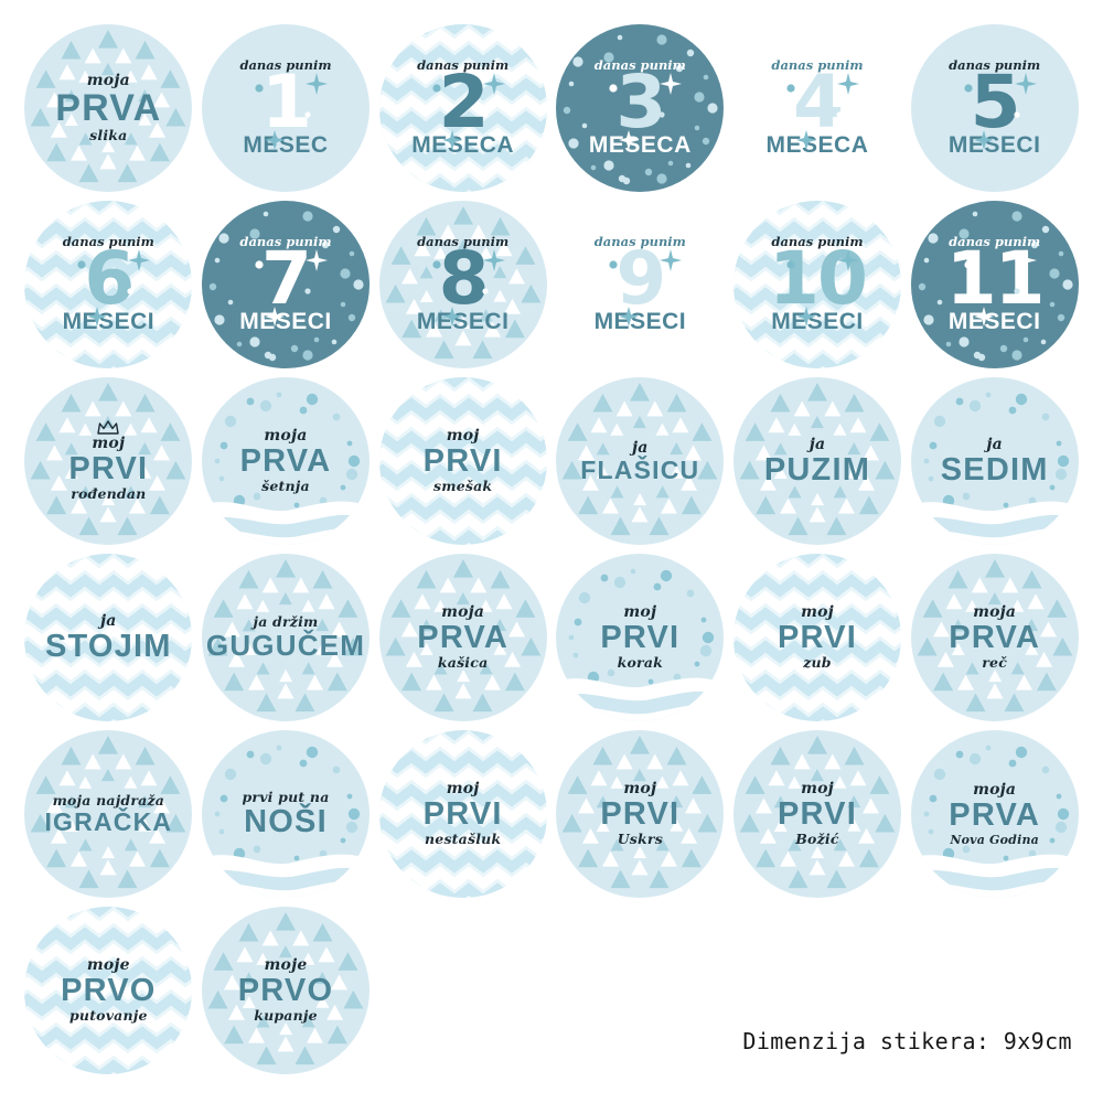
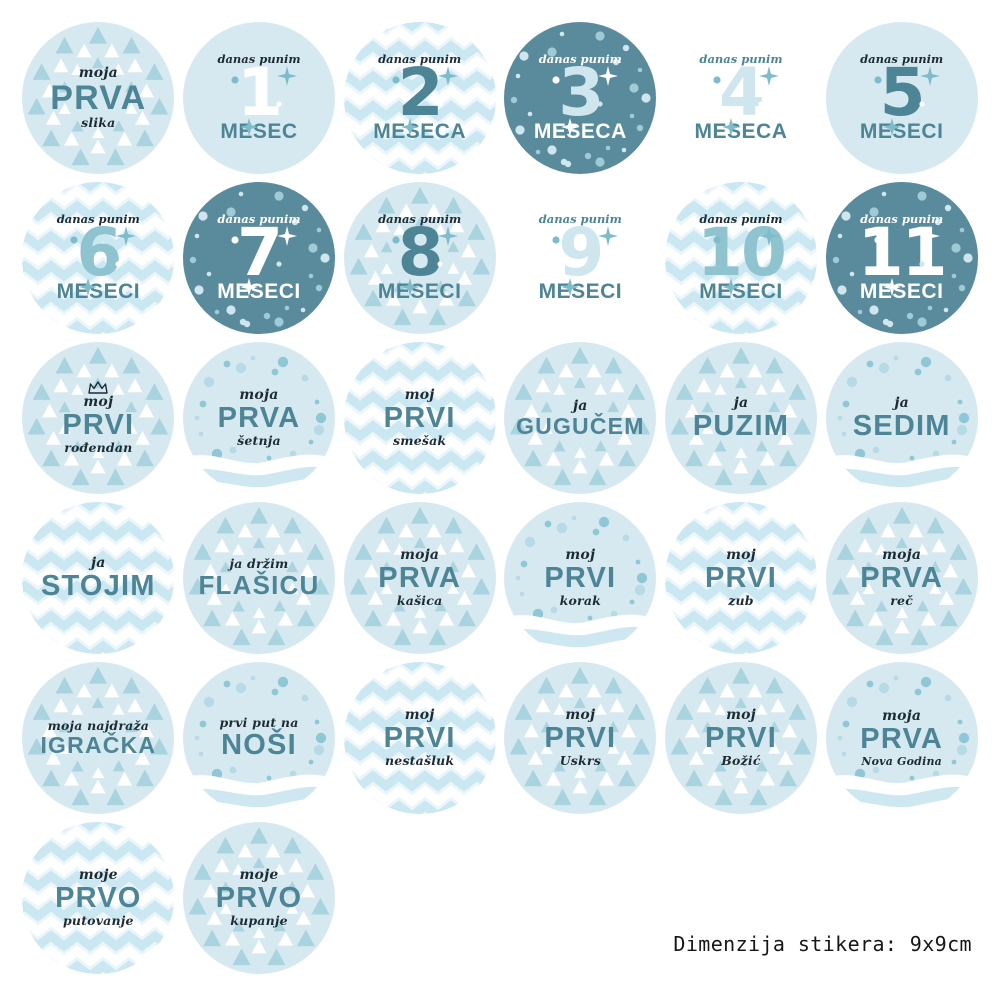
  moja
  PRVA
  slika
  danas punim
  1
  MESEC
  danas punim
  2
  MESECA
  danas punim
  3
  MESECA
  danas punim
  4
  MESECA
  danas punim
  5
  MESECI
  danas punim
  6
  MESECI
  danas punim
  7
  MESECI
  danas punim
  8
  MESECI
  danas punim
  9
  MESECI
  danas punim
  10
  MESECI
  danas punim
  11
  MESECI
  moj
  PRVI
  rođendan
  moja
  PRVA
  šetnja
  moj
  PRVI
  smešak
  ja
- FLAŠICU
+ GUGUČEM
  ja
  PUZIM
  ja
  SEDIM
  ja
  STOJIM
  ja držim
- GUGUČEM
+ FLAŠICU
  moja
  PRVA
  kašica
  moj
  PRVI
  korak
  moj
  PRVI
  zub
  moja
  PRVA
  reč
  moja najdraža
  IGRAČKA
  prvi put na
  NOŠI
  moj
  PRVI
  nestašluk
  moj
  PRVI
  Uskrs
  moj
  PRVI
  Božić
  moja
  PRVA
  Nova Godina
  moje
  PRVO
  putovanje
  moje
  PRVO
  kupanje
  Dimenzija stikera: 9x9cm
